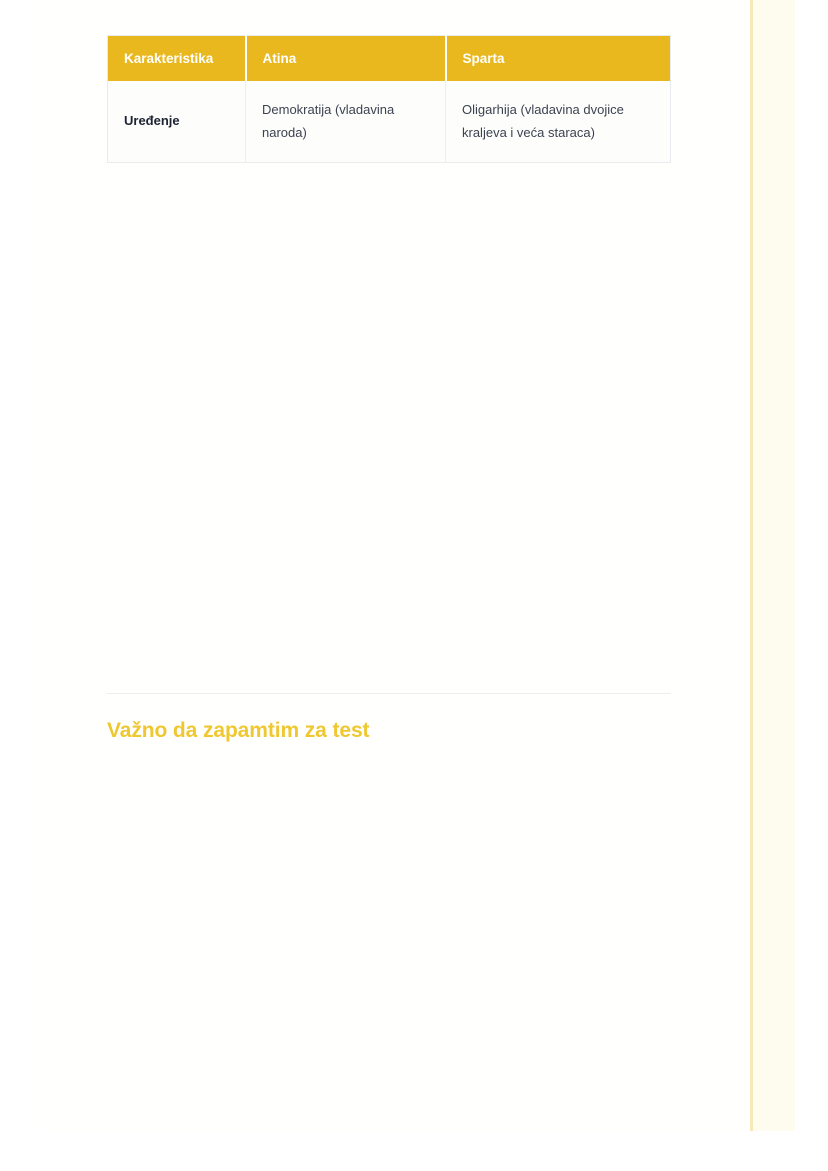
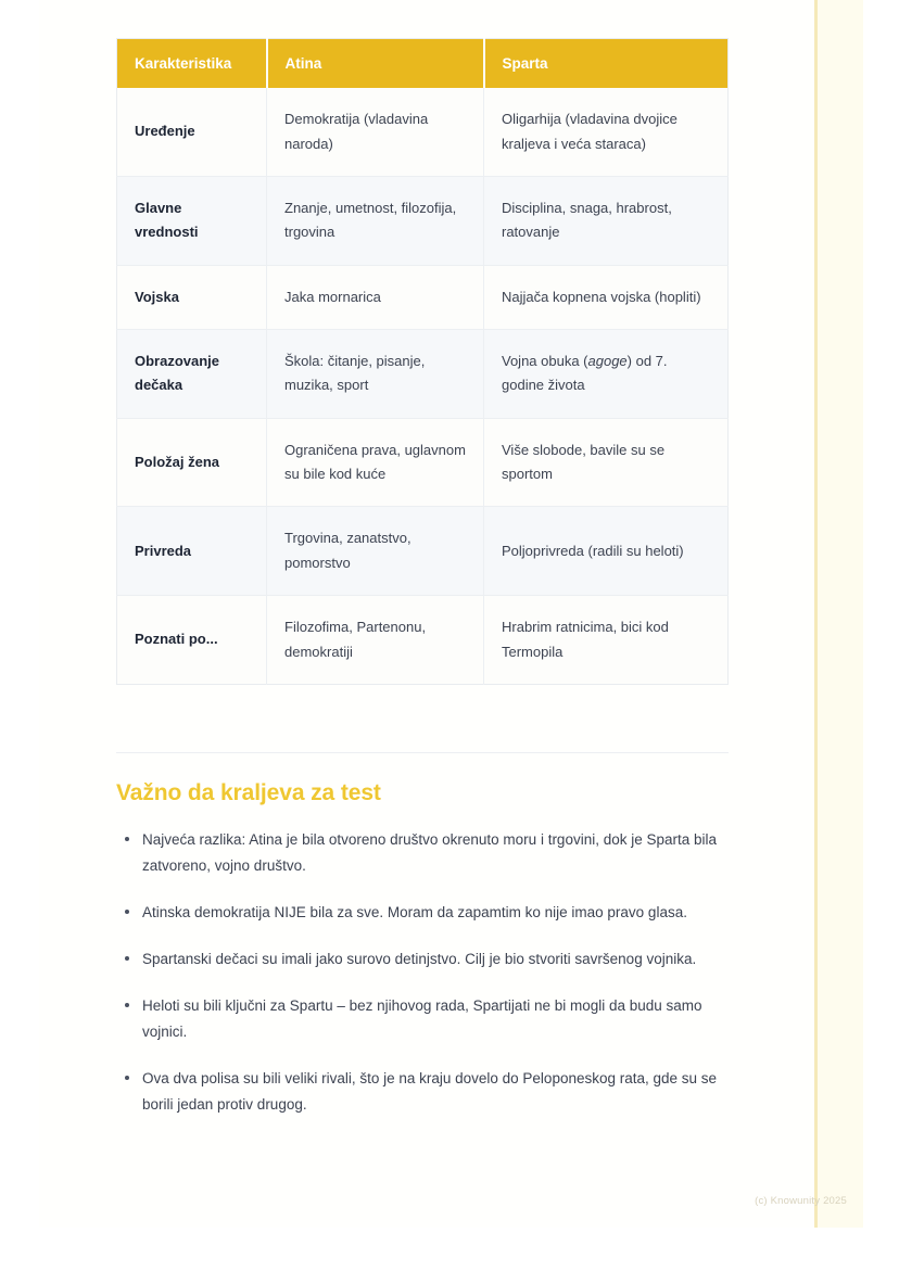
  Karakteristika	Atina	Sparta
  Uređenje	Demokratija (vladavina naroda)	Oligarhija (vladavina dvojice kraljeva i veća staraca)
+ Glavne vrednosti	Znanje, umetnost, filozofija, trgovina	Disciplina, snaga, hrabrost, ratovanje
+ Vojska	Jaka mornarica	Najjača kopnena vojska (hopliti)
+ Obrazovanje dečaka	Škola: čitanje, pisanje, muzika, sport	Vojna obuka (agoge) od 7. godine života
+ Položaj žena	Ograničena prava, uglavnom su bile kod kuće	Više slobode, bavile su se sportom
+ Privreda	Trgovina, zanatstvo, pomorstvo	Poljoprivreda (radili su heloti)
+ Poznati po...	Filozofima, Partenonu, demokratiji	Hrabrim ratnicima, bici kod Termopila
- Važno da zapamtim za test
+ Važno da kraljeva za test
+ Najveća razlika: Atina je bila otvoreno društvo okrenuto moru i trgovini, dok je Sparta bila zatvoreno, vojno društvo.
+ Atinska demokratija NIJE bila za sve. Moram da zapamtim ko nije imao pravo glasa.
+ Spartanski dečaci su imali jako surovo detinjstvo. Cilj je bio stvoriti savršenog vojnika.
+ Heloti su bili ključni za Spartu – bez njihovog rada, Spartijati ne bi mogli da budu samo vojnici.
+ Ova dva polisa su bili veliki rivali, što je na kraju dovelo do Peloponeskog rata, gde su se borili jedan protiv drugog.
+ (c) Knowunity 2025
